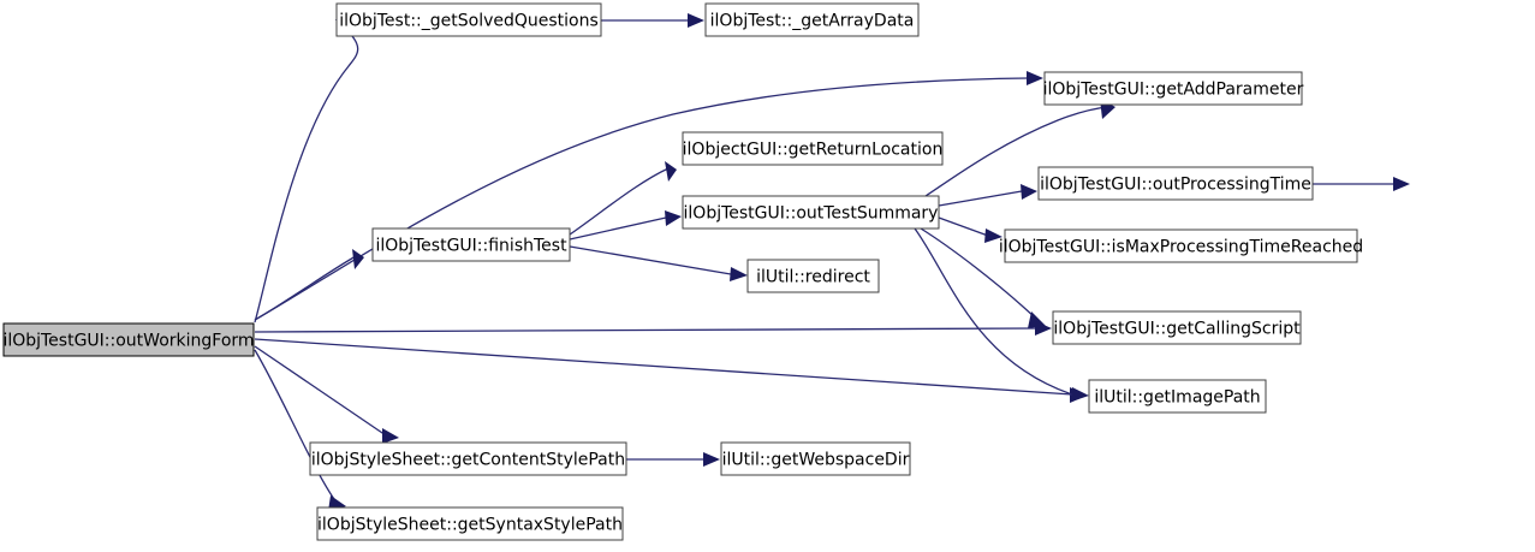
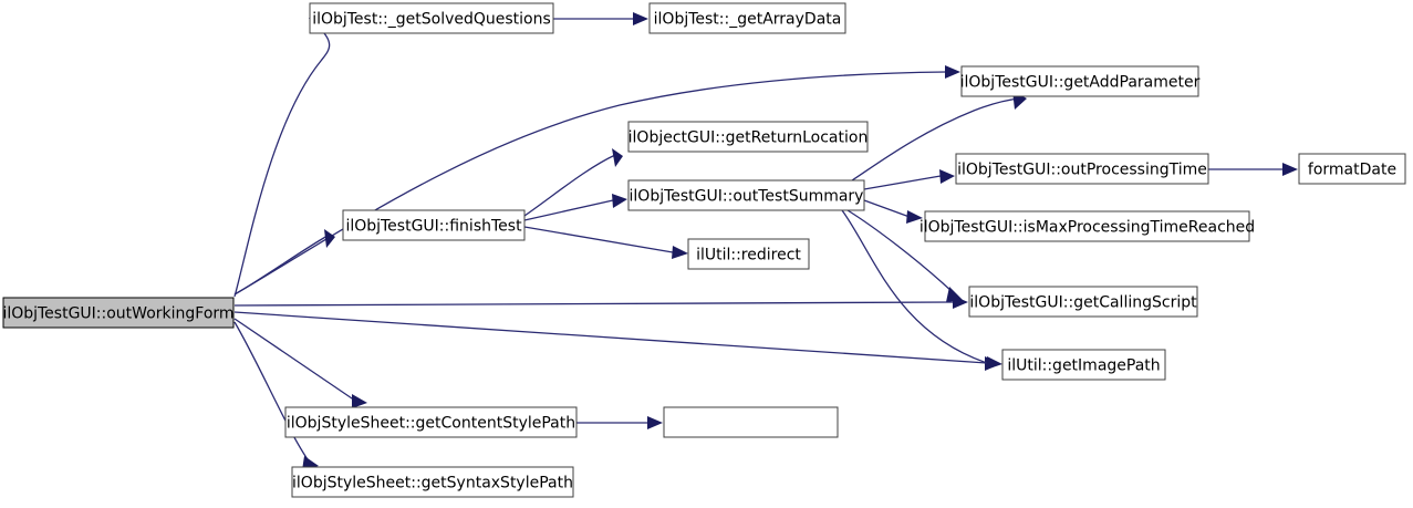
  ilObjTestGUI::outWorkingForm
  ilObjTest::_getSolvedQuestions
  ilObjTest::_getArrayData
  ilObjTestGUI::getAddParameter
  ilObjectGUI::getReturnLocation
  ilObjTestGUI::outProcessingTime
+ formatDate
  ilObjTestGUI::outTestSummary
  ilObjTestGUI::isMaxProcessingTimeReached
  ilObjTestGUI::finishTest
  ilUtil::redirect
  ilObjTestGUI::getCallingScript
  ilUtil::getImagePath
  ilObjStyleSheet::getContentStylePath
- ilUtil::getWebspaceDir
  ilObjStyleSheet::getSyntaxStylePath
